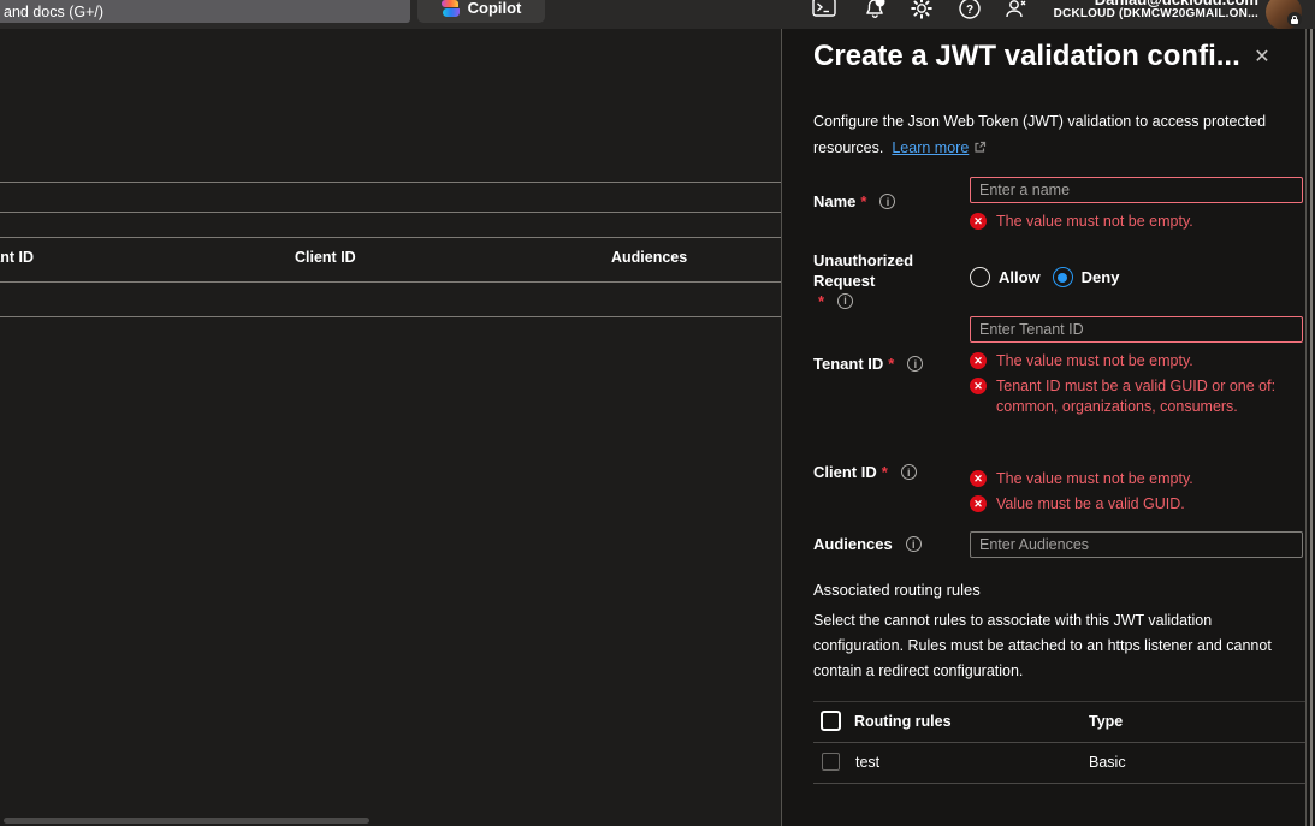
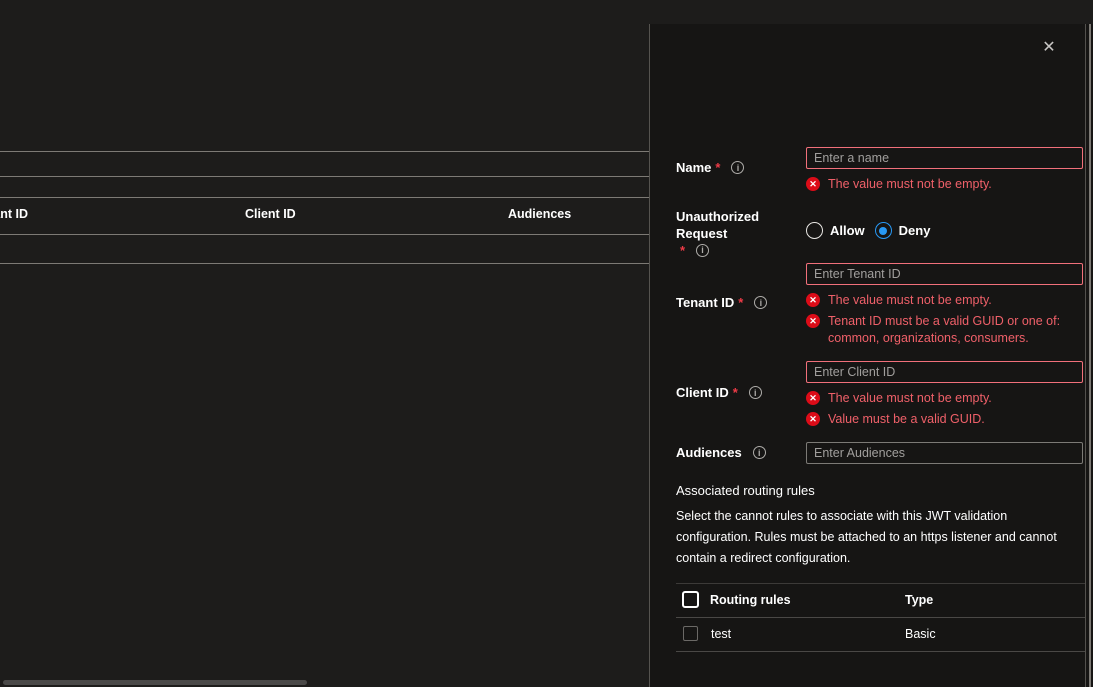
- and docs (G+/)
- Copilot
- ?
- DCKLOUD (DKMCW20GMAIL.ON...
  Client ID
  Audiences
- Create a JWT validation confi...
  ✕
- Configure the Json Web Token (JWT) validation to access protected resources. Learn more
  Name
  *
  i
  Enter a name
  ✕
  The value must not be empty.
  Unauthorized Request
  *
  i
  Allow
  Deny
  Enter Tenant ID
  Tenant ID
  *
  i
  ✕
  The value must not be empty.
  ✕
  Tenant ID must be a valid GUID or one of: common, organizations, consumers.
+ Enter Client ID
  Client ID
  *
  i
  ✕
  The value must not be empty.
  ✕
  Value must be a valid GUID.
  Audiences
  i
  Enter Audiences
  Associated routing rules
  Select the cannot rules to associate with this JWT validation configuration. Rules must be attached to an https listener and cannot contain a redirect configuration.
  Routing rules
  Type
  test
  Basic
